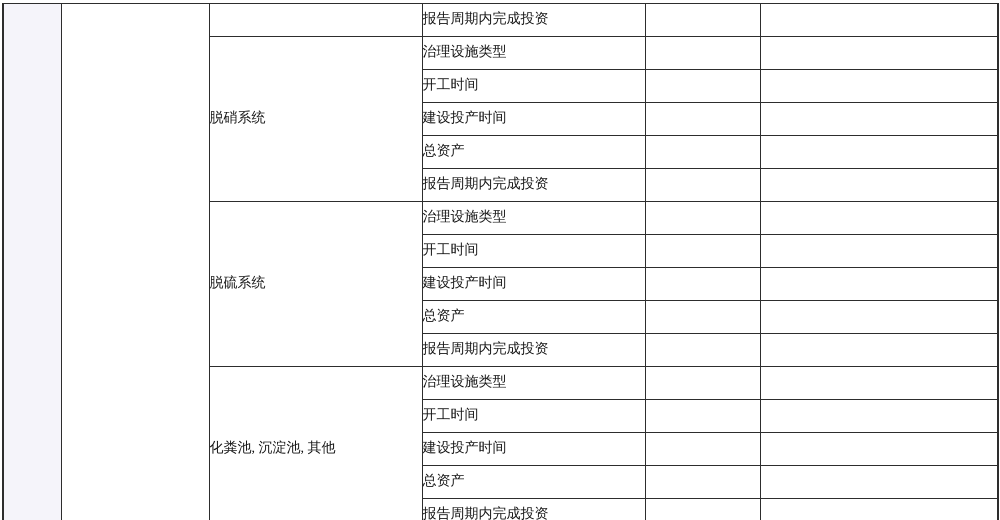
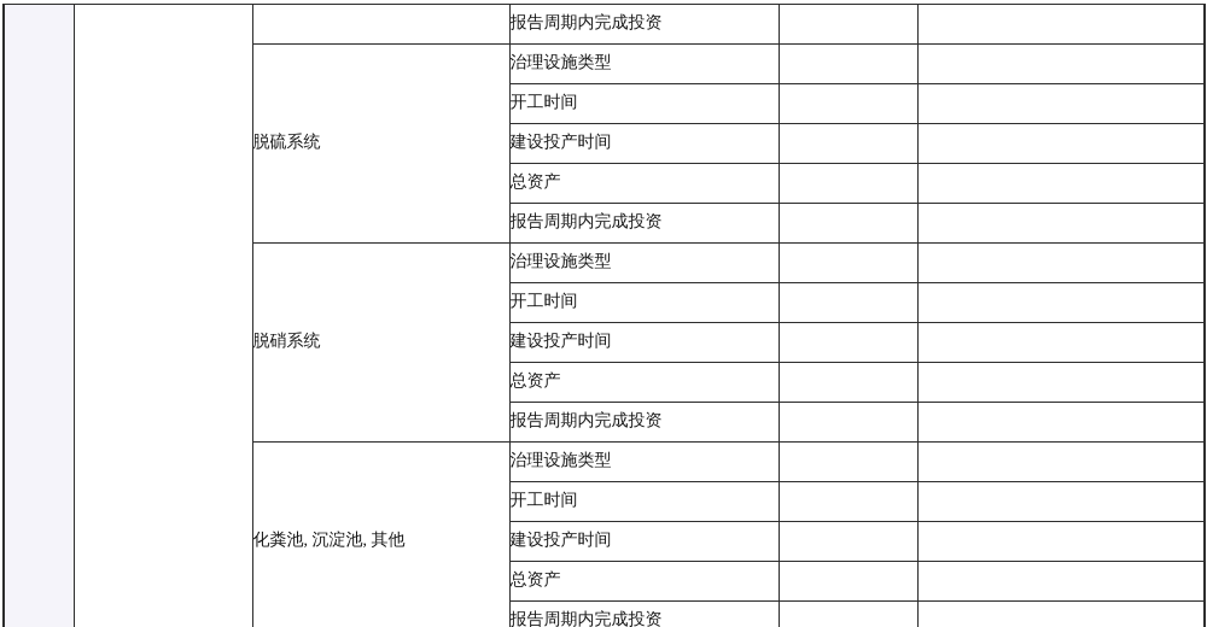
  			报告周期内完成投资
- 脱硝系统	治理设施类型
+ 脱硫系统	治理设施类型
  开工时间
  建设投产时间
  总资产
  报告周期内完成投资
- 脱硫系统	治理设施类型
+ 脱硝系统	治理设施类型
  开工时间
  建设投产时间
  总资产
  报告周期内完成投资
  化粪池, 沉淀池, 其他	治理设施类型
  开工时间
  建设投产时间
  总资产
  报告周期内完成投资
